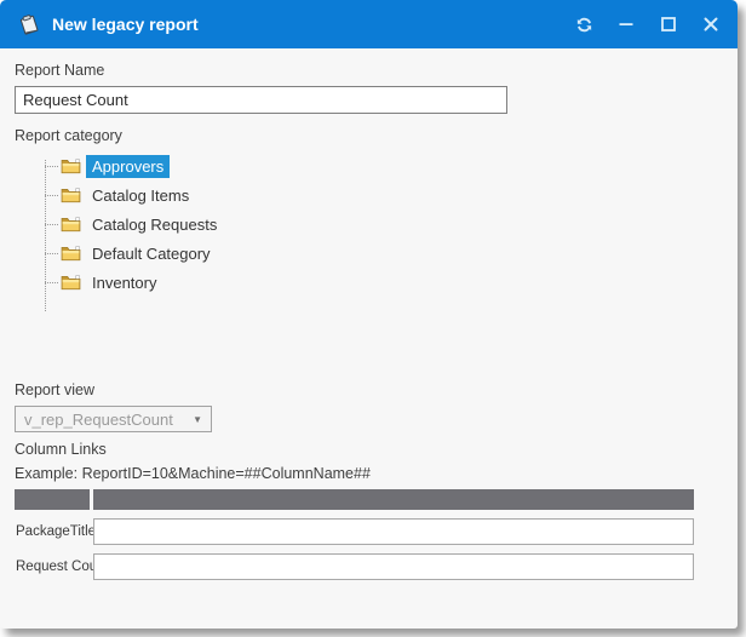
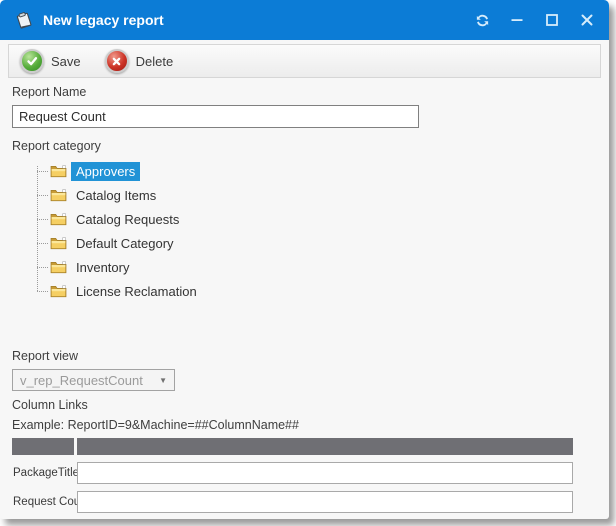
  New legacy report
+ Save
+ Delete
  Report Name
  Request Count
  Report category
  Approvers
  Catalog Items
  Catalog Requests
  Default Category
  Inventory
+ License Reclamation
  Report view
  v_rep_RequestCount
  ▼
  Column Links
- Example: ReportID=10&Machine=##ColumnName##
+ Example: ReportID=9&Machine=##ColumnName##
  PackageTitle
  Request Co
